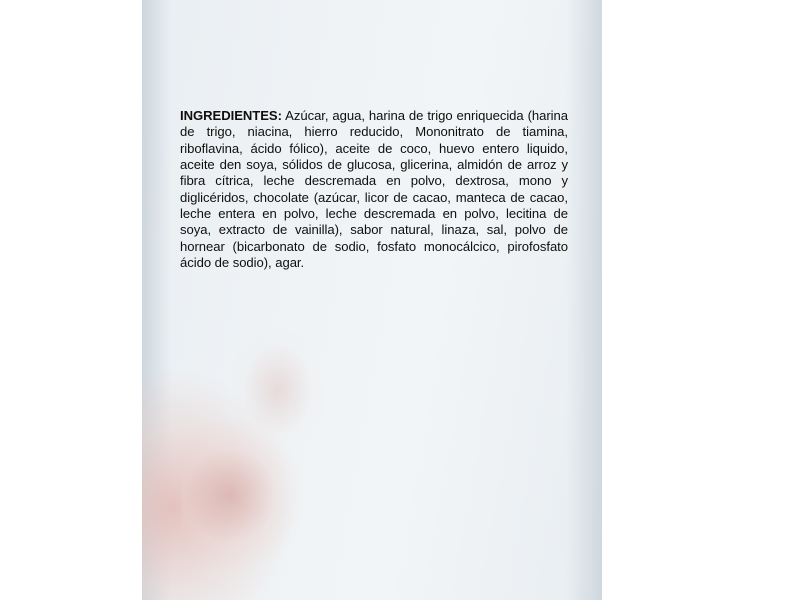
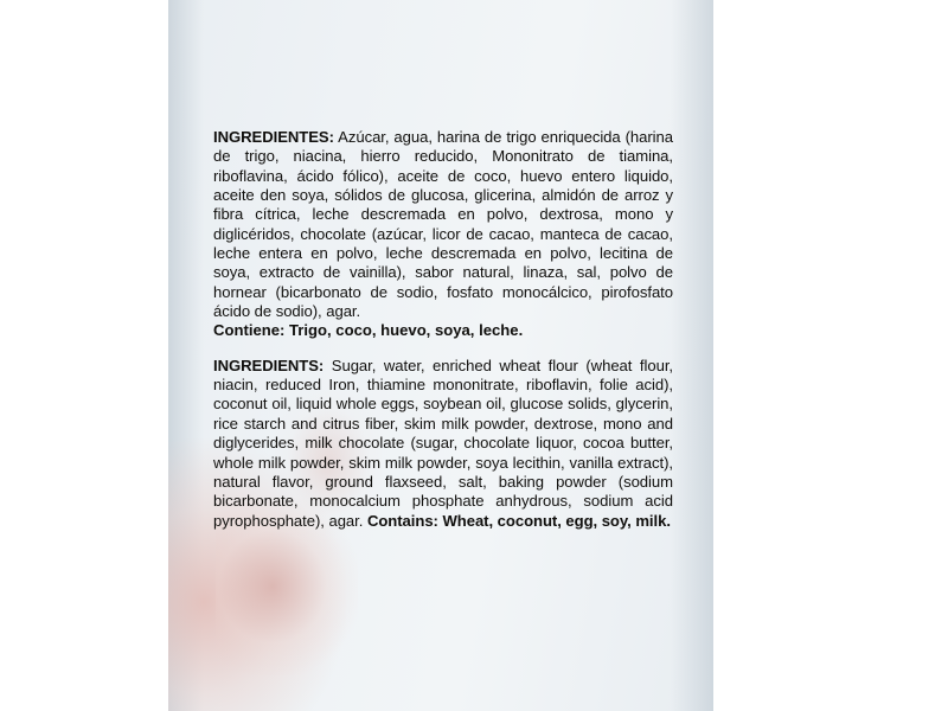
  INGREDIENTES: Azúcar, agua, harina de trigo enriquecida (harina de trigo, niacina, hierro reducido, Mononitrato de tiamina, riboflavina, ácido fólico), aceite de coco, huevo entero liquido, aceite den soya, sólidos de glucosa, glicerina, almidón de arroz y fibra cítrica, leche descremada en polvo, dextrosa, mono y diglicéridos, chocolate (azúcar, licor de cacao, manteca de cacao, leche entera en polvo, leche descremada en polvo, lecitina de soya, extracto de vainilla), sabor natural, linaza, sal, polvo de hornear (bicarbonato de sodio, fosfato monocálcico, pirofosfato ácido de sodio), agar.
+ Contiene: Trigo, coco, huevo, soya, leche.
+ INGREDIENTS: Sugar, water, enriched wheat flour (wheat flour, niacin, reduced Iron, thiamine mononitrate, riboflavin, folie acid), coconut oil, liquid whole eggs, soybean oil, glucose solids, glycerin, rice starch and citrus fiber, skim milk powder, dextrose, mono and diglycerides, milk chocolate (sugar, chocolate liquor, cocoa butter, whole milk powder, skim milk powder, soya lecithin, vanilla extract), natural flavor, ground flaxseed, salt, baking powder (sodium bicarbonate, monocalcium phosphate anhydrous, sodium acid pyrophosphate), agar. Contains: Wheat, coconut, egg, soy, milk.
